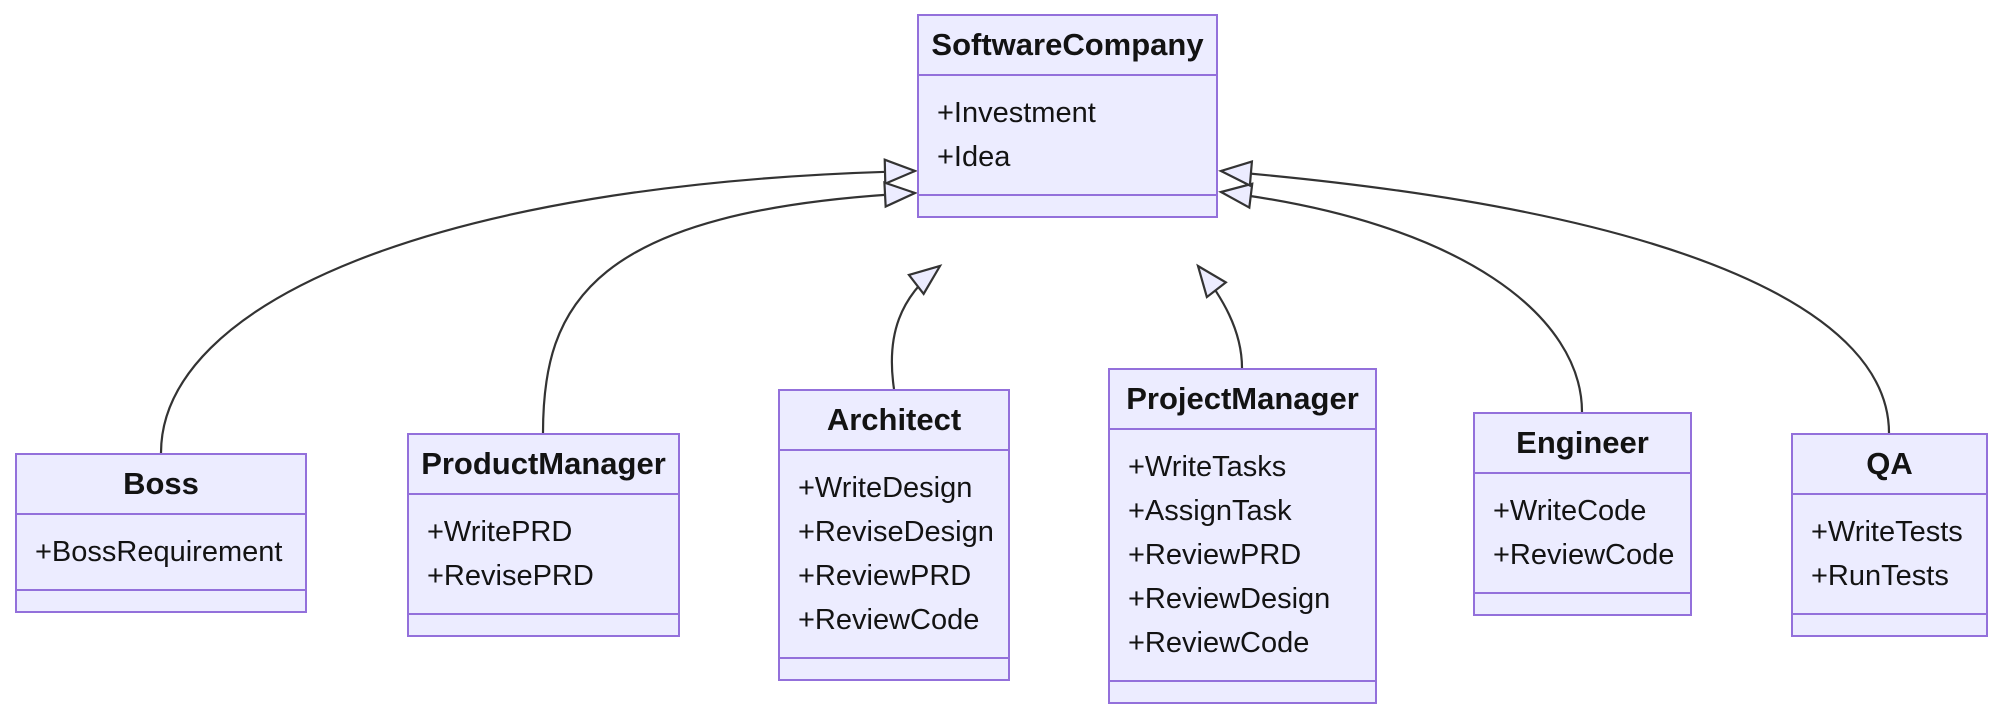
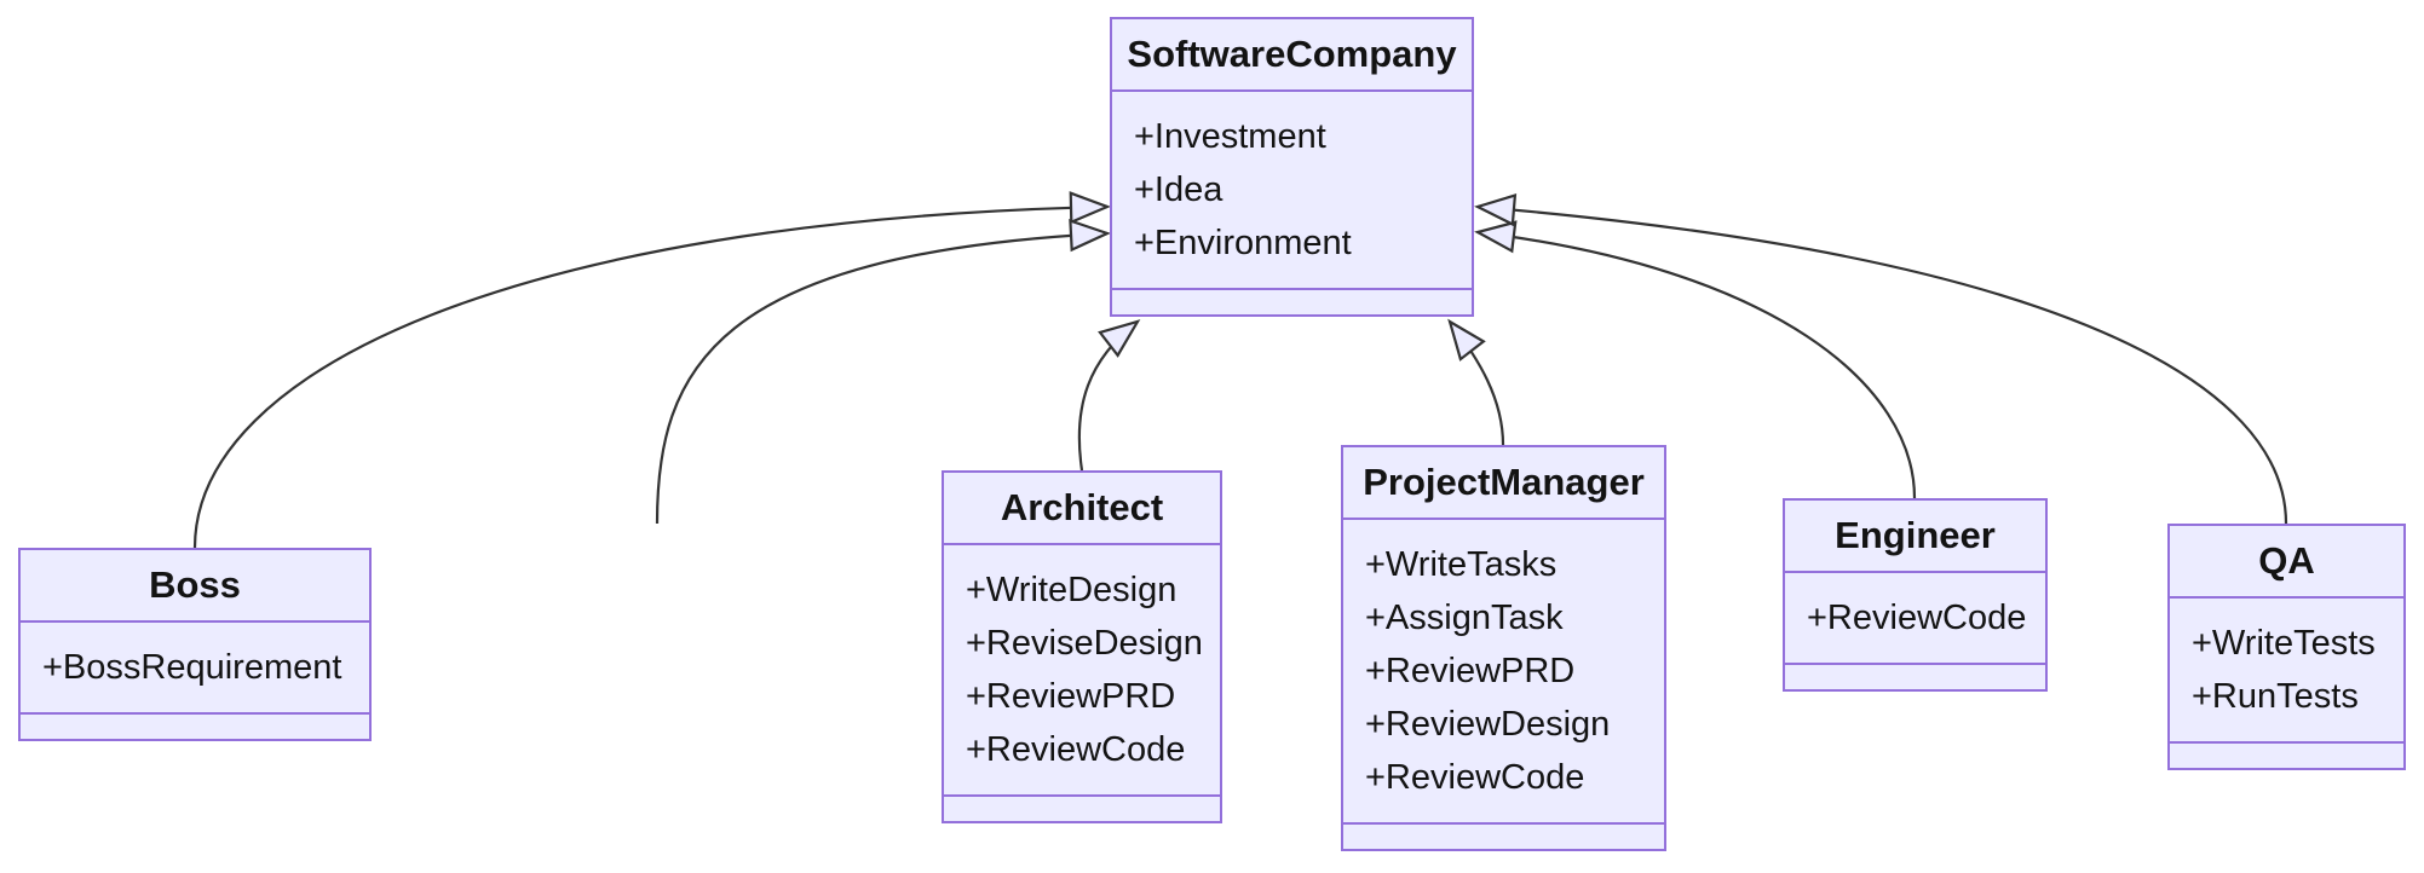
  SoftwareCompany
  +Investment
  +Idea
+ +Environment
  Boss
  +BossRequirement
- ProductManager
- +WritePRD
- +RevisePRD
  Architect
  +WriteDesign
  +ReviseDesign
  +ReviewPRD
  +ReviewCode
  ProjectManager
  +WriteTasks
  +AssignTask
  +ReviewPRD
  +ReviewDesign
  +ReviewCode
  Engineer
- +WriteCode
  +ReviewCode
  QA
  +WriteTests
  +RunTests
